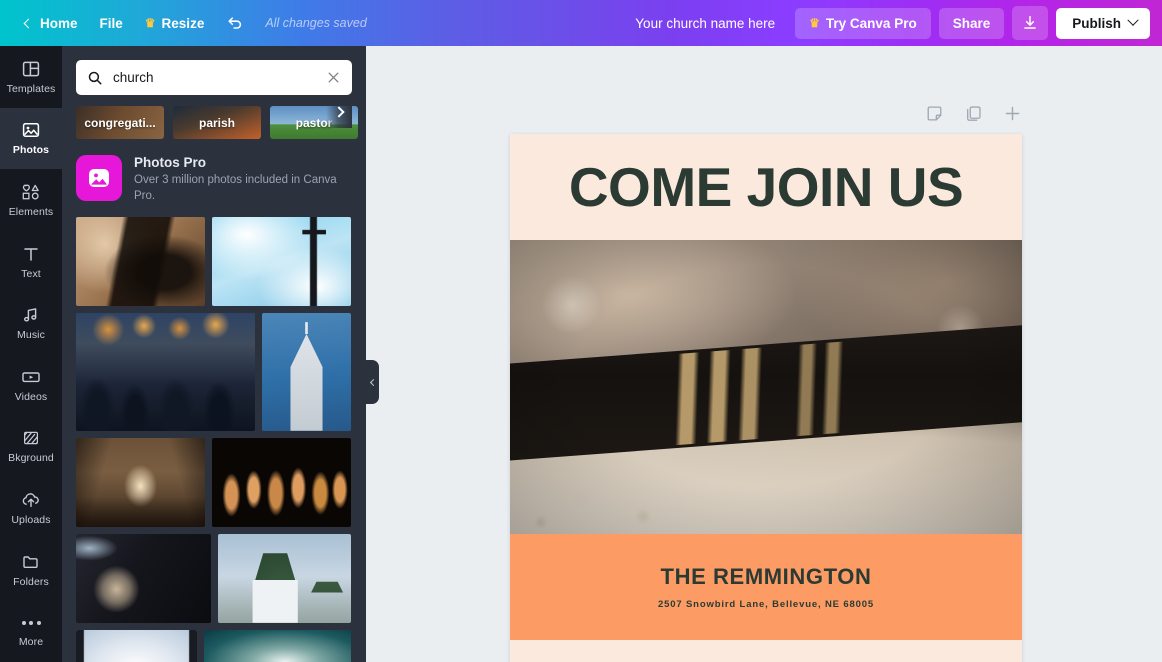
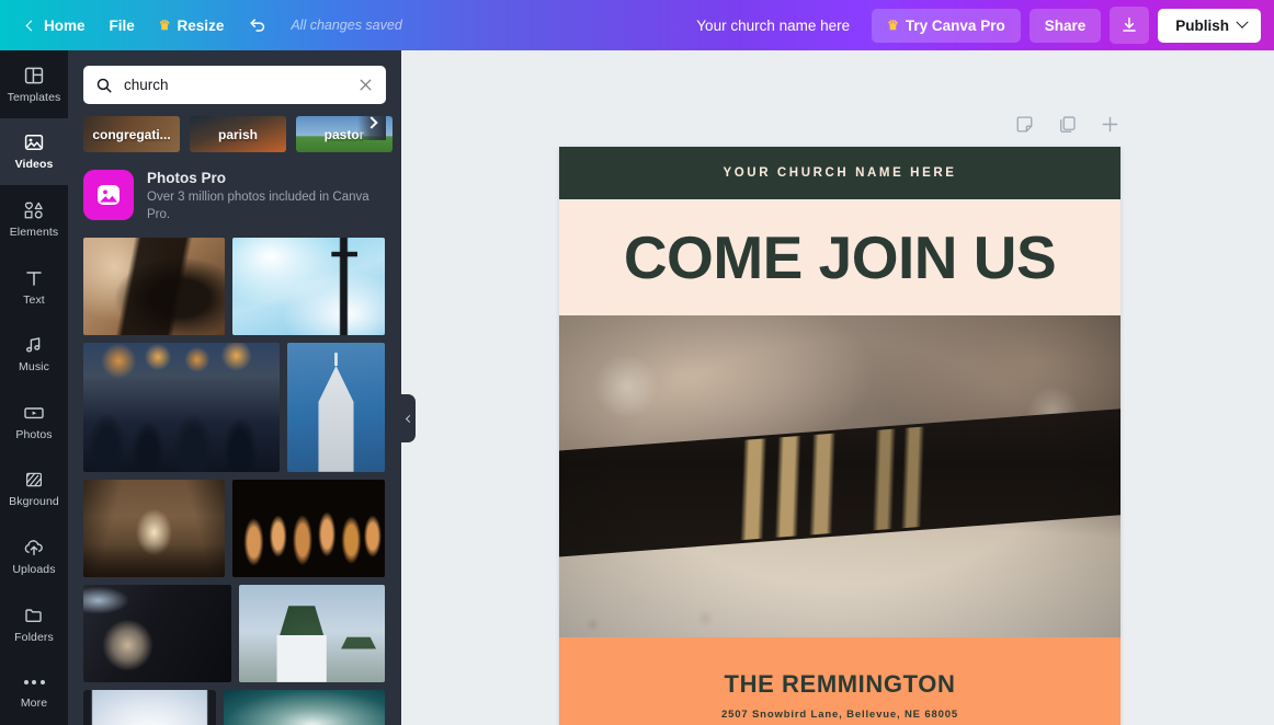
  Home
  File
  ♛
  Resize
  All changes saved
  Your church name here
  ♛
  Try Canva Pro
  Share
  Publish
  Templates
- Photos
+ Videos
  Elements
  Text
  Music
- Videos
+ Photos
  Bkground
  Uploads
  Folders
  More
  church
  congregati...
  parish
  pasto
  Photos Pro
  Over 3 million photos included in Canva Pro.
+ YOUR CHURCH NAME HERE
  COME JOIN US
  THE REMMINGTON
  2507 Snowbird Lane, Bellevue, NE 68005
